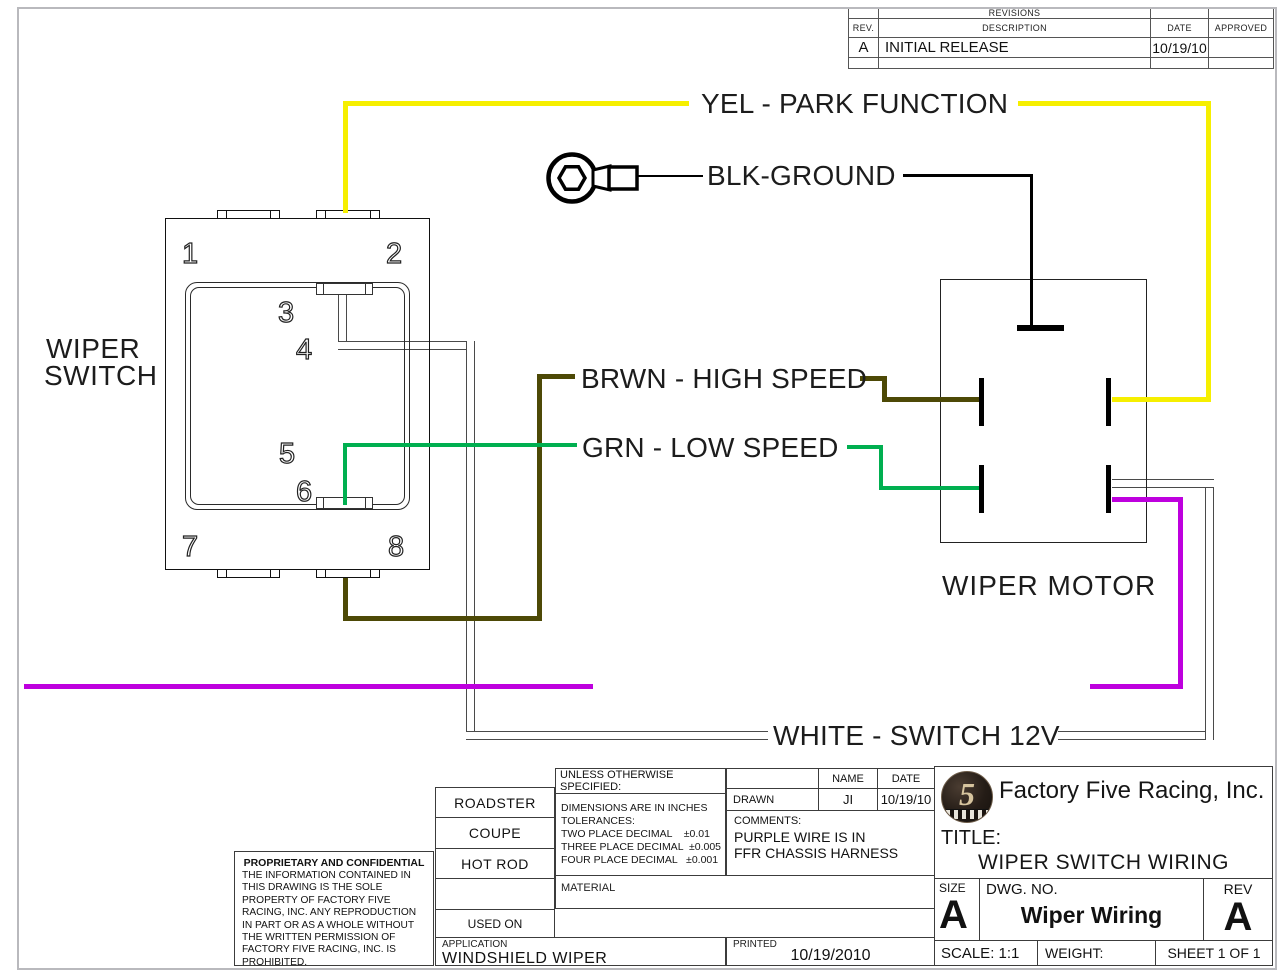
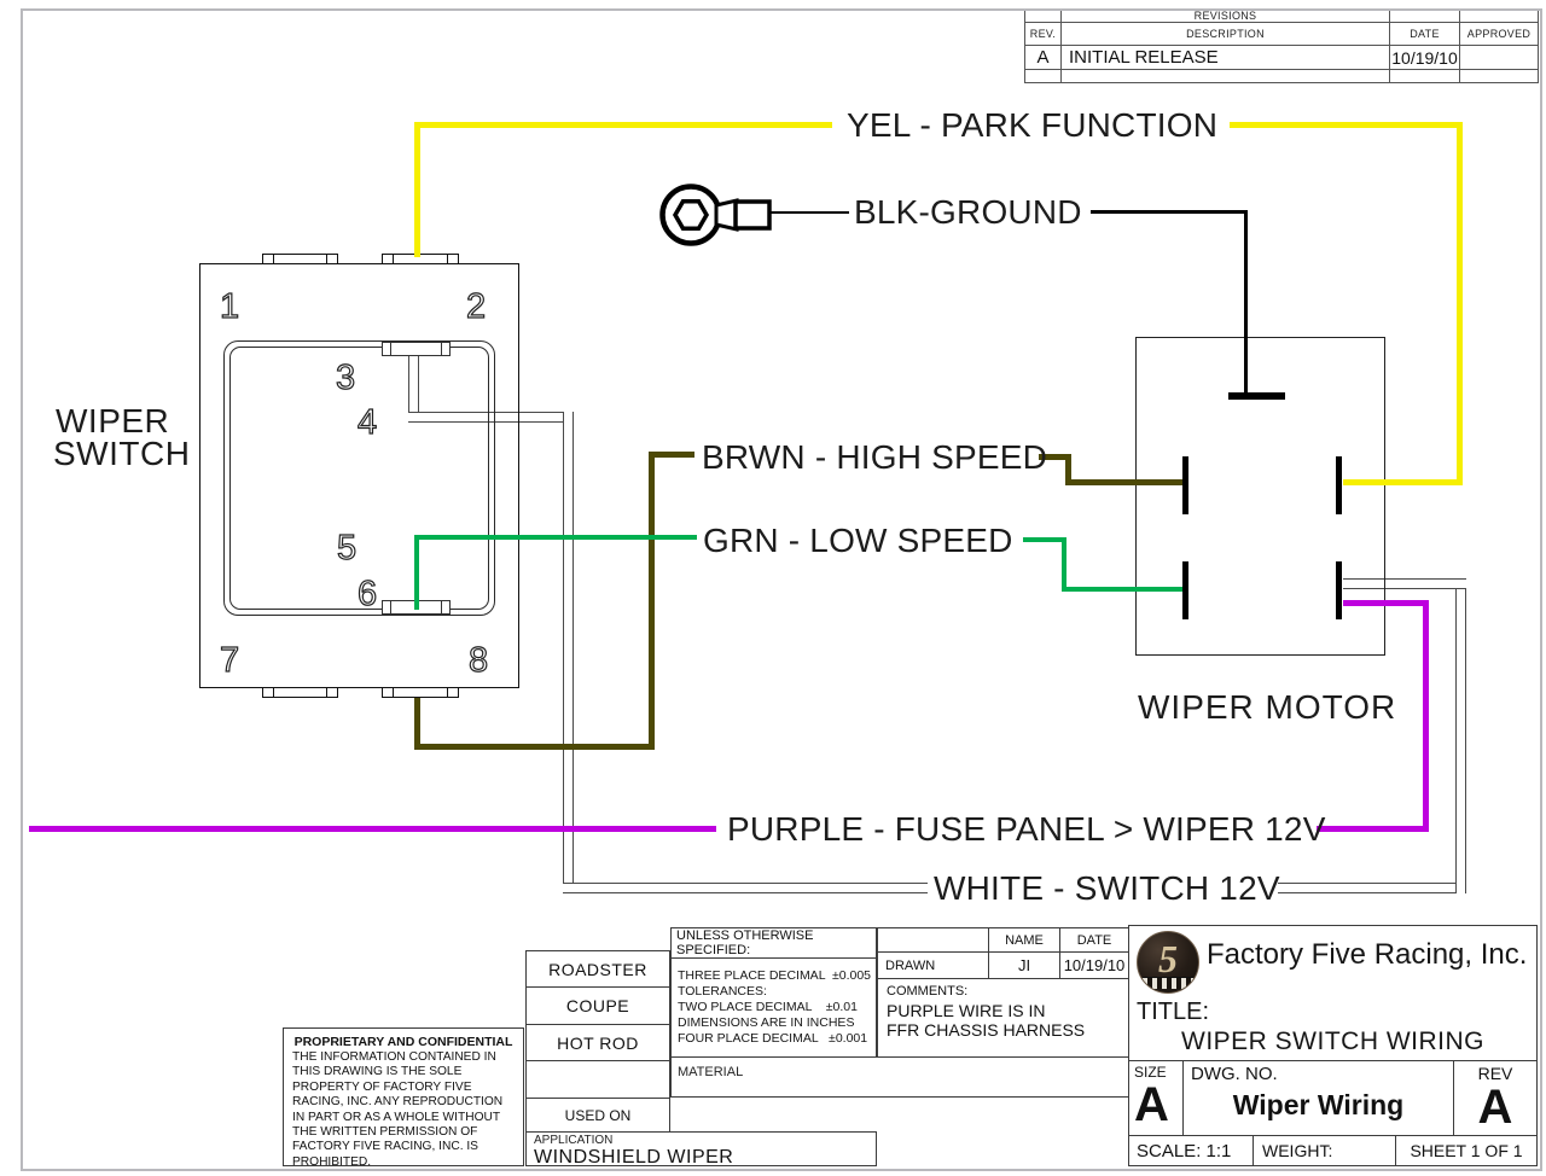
  1
  2
  3
  4
  5
  6
  7
  8
  WIPER
  SWITCH
  WIPER MOTOR
  YEL - PARK FUNCTION
  BLK-GROUND
  BRWN - HIGH SPEED
  GRN - LOW SPEED
+ PURPLE - FUSE PANEL > WIPER 12V
  WHITE - SWITCH 12V
  REVISIONS
  REV.
  DESCRIPTION
  DATE
  APPROVED
  A
  INITIAL RELEASE
  10/19/10
  PROPRIETARY AND CONFIDENTIAL
  THE INFORMATION CONTAINED IN THIS DRAWING IS THE SOLE PROPERTY OF FACTORY FIVE RACING, INC. ANY REPRODUCTION IN PART OR AS A WHOLE WITHOUT THE WRITTEN PERMISSION OF FACTORY FIVE RACING, INC. IS PROHIBITED.
  ROADSTER
  COUPE
  HOT ROD
  USED ON
  APPLICATION
  WINDSHIELD WIPER
  UNLESS OTHERWISE SPECIFIED:
- DIMENSIONS ARE IN INCHES
+ THREE PLACE DECIMAL ±0.005
  TOLERANCES:
  TWO PLACE DECIMAL ±0.01
- THREE PLACE DECIMAL ±0.005
+ DIMENSIONS ARE IN INCHES
  FOUR PLACE DECIMAL ±0.001
  MATERIAL
- PRINTED
- 10/19/2010
  NAME
  DATE
  DRAWN
  JI
  10/19/10
  COMMENTS:
  PURPLE WIRE IS IN
  FFR CHASSIS HARNESS
  5
  Factory Five Racing, Inc.
  TITLE:
  WIPER SWITCH WIRING
  SIZE
  A
  DWG. NO.
  Wiper Wiring
  REV
  A
  SCALE: 1:1
  WEIGHT:
  SHEET 1 OF 1
